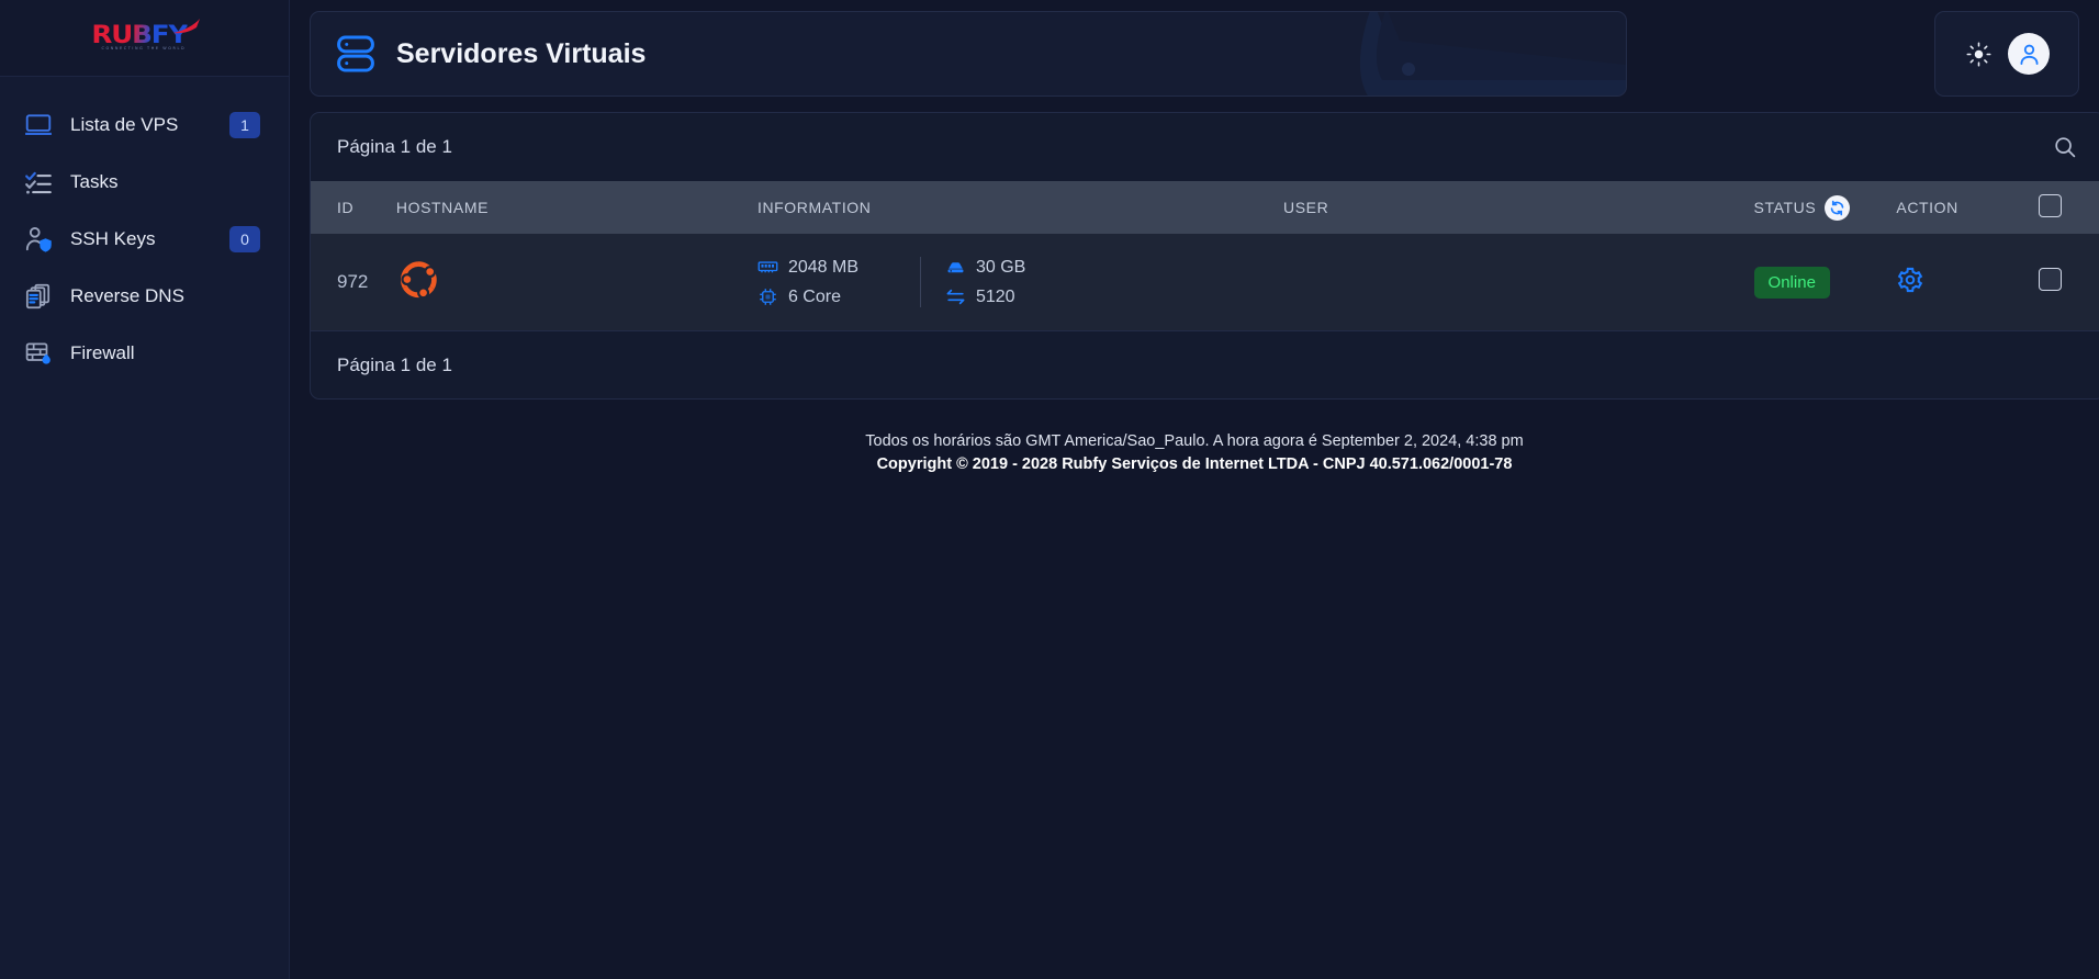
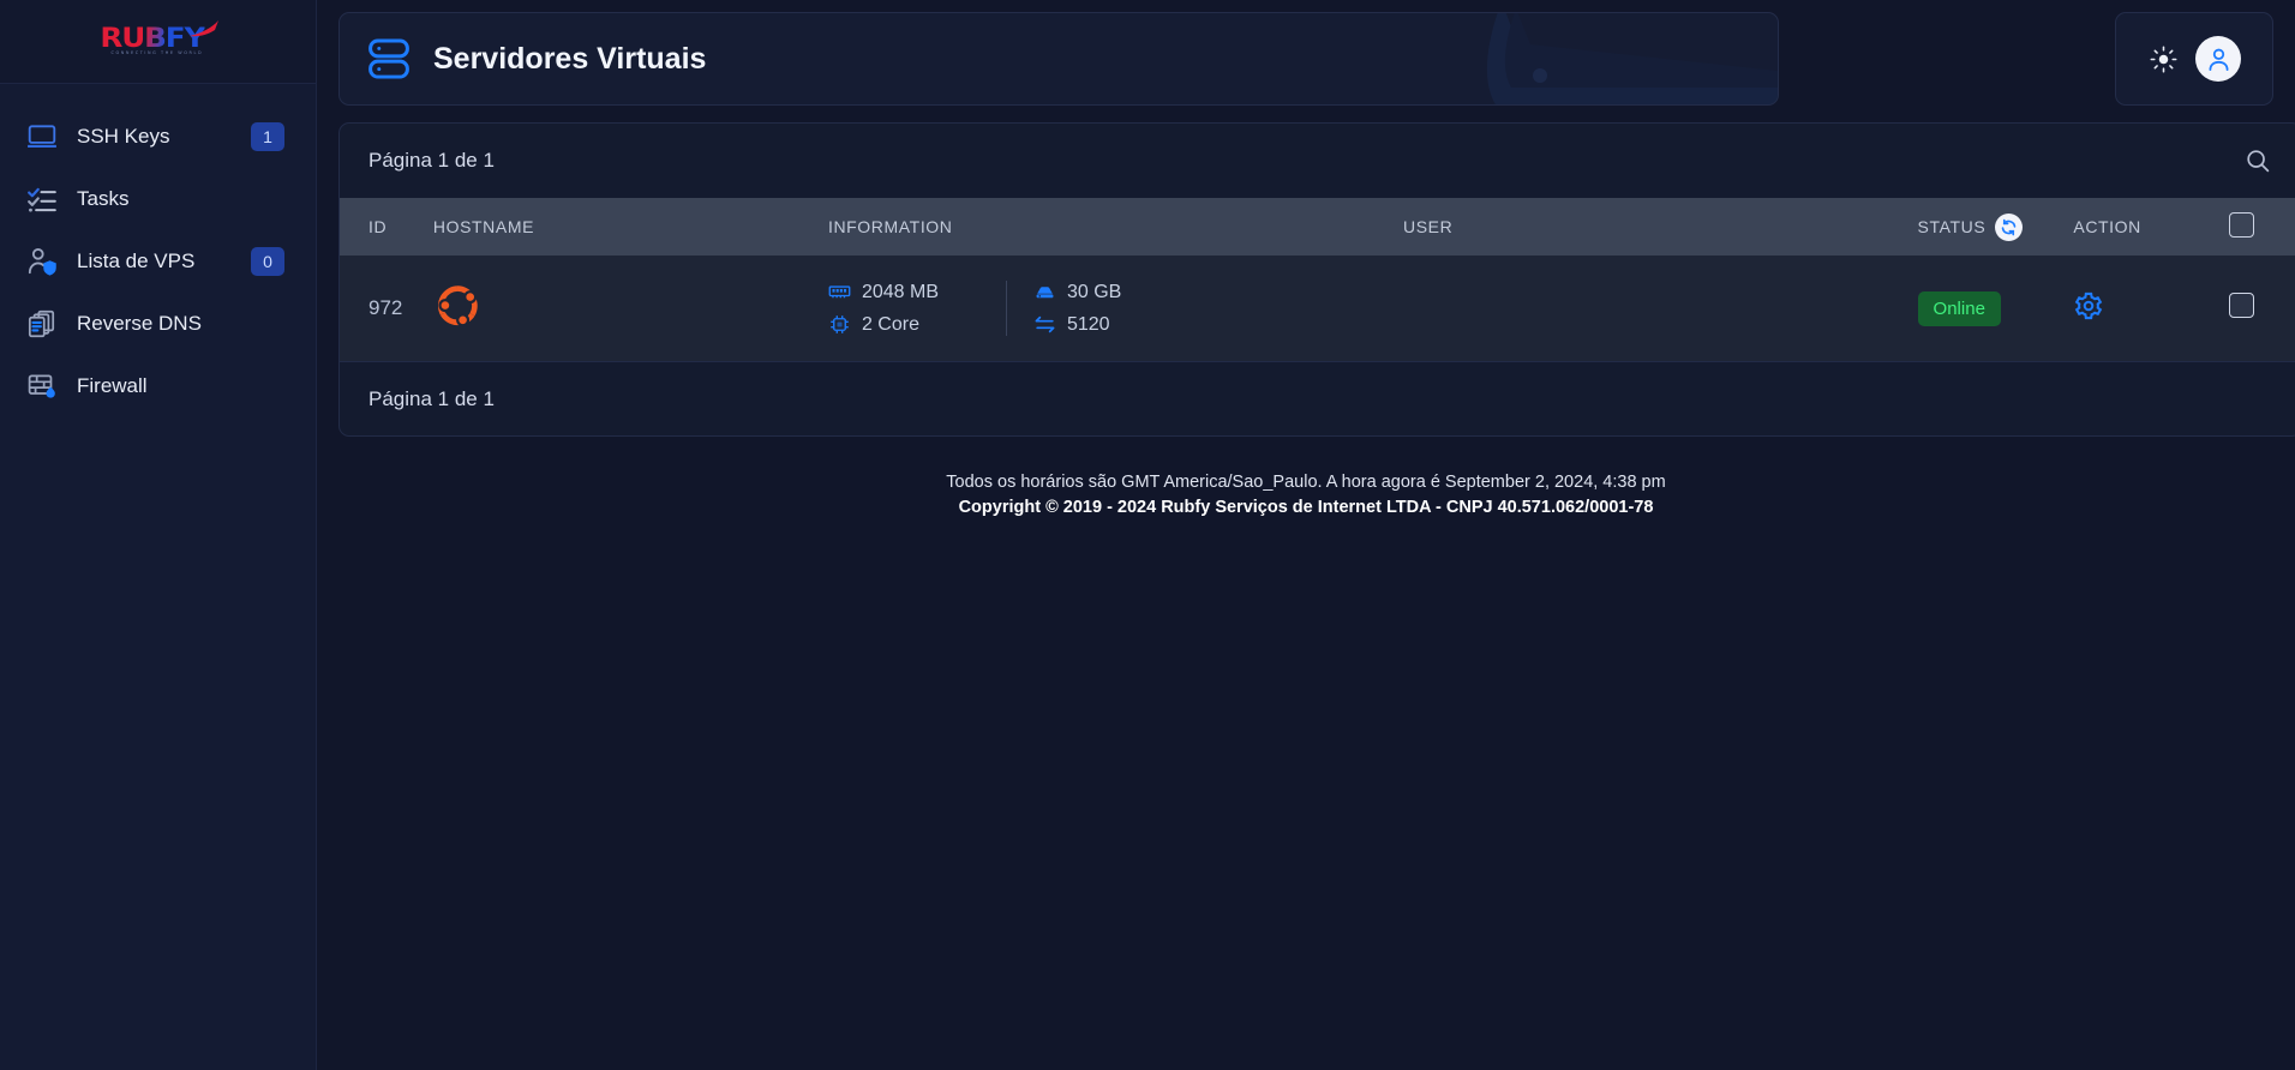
  RUBFY
- Lista de VPS
+ SSH Keys
  1
  Tasks
- SSH Keys
+ Lista de VPS
  0
  Reverse DNS
  Firewall
  Servidores Virtuais
  Página 1 de 1
  ID	HOSTNAME	INFORMATION	USER	STATUS	ACTION
- 972		2048 MB 6 Core 30 GB 5120		Online
+ 972		2048 MB 2 Core 30 GB 5120		Online
  Página 1 de 1
  Todos os horários são GMT America/Sao_Paulo. A hora agora é September 2, 2024, 4:38 pm
- Copyright © 2019 - 2028 Rubfy Serviços de Internet LTDA - CNPJ 40.571.062/0001-78
+ Copyright © 2019 - 2024 Rubfy Serviços de Internet LTDA - CNPJ 40.571.062/0001-78
